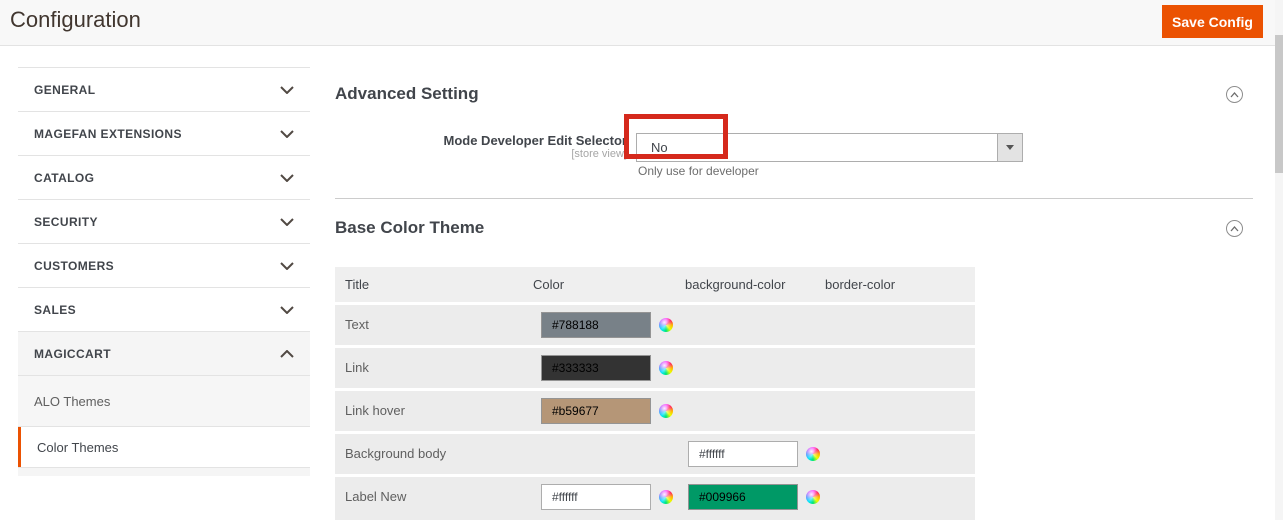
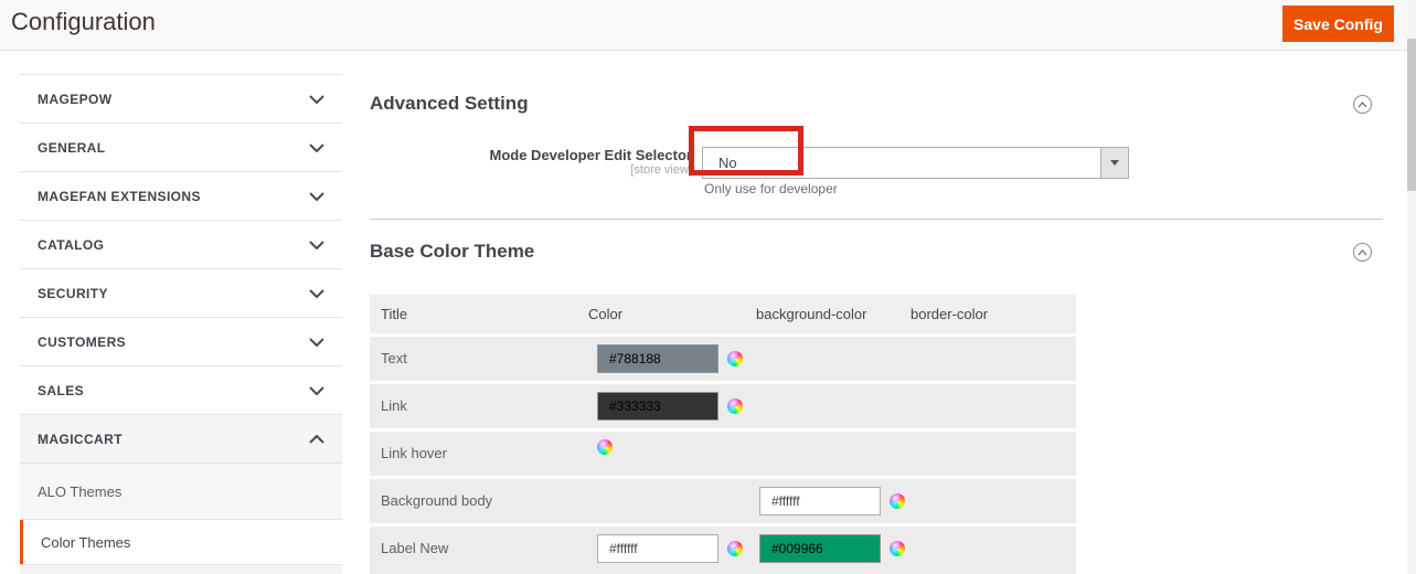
  Configuration
  Save Config
+ MAGEPOW
  GENERAL
  MAGEFAN EXTENSIONS
  CATALOG
  SECURITY
  CUSTOMERS
  SALES
  MAGICCART
  ALO Themes
  Color Themes
  Advanced Setting
  Mode Developer Edit Selector
  [store view]
  No
  Only use for developer
  Base Color Theme
  Title
  Color
  background-color
  border-color
  Text
  #788188
  Link
  #333333
  Link hover
- #b59677
  Background body
  #ffffff
  Label New
  #ffffff
  #009966
